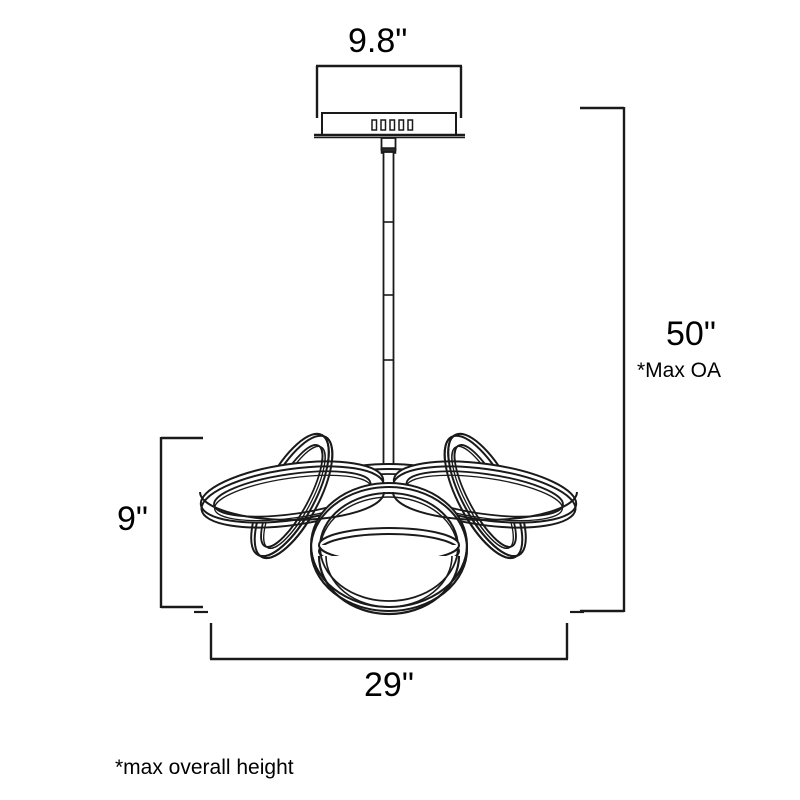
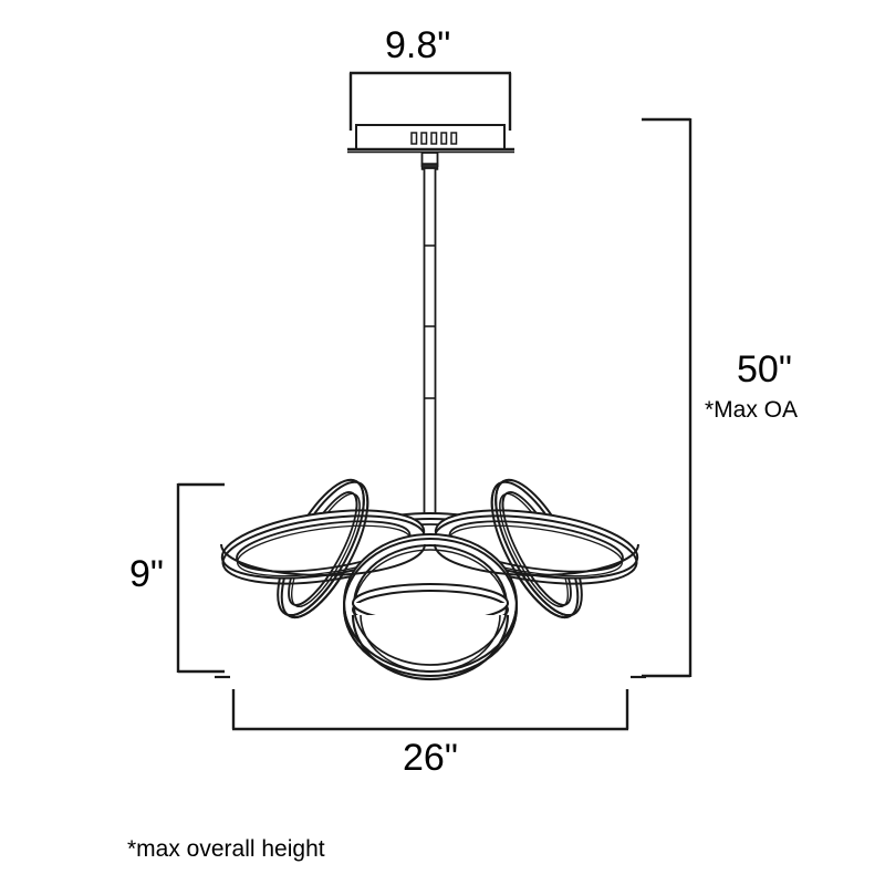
  9.8"
  50"
  *Max OA
  9"
- 29"
+ 26"
  *max overall height
